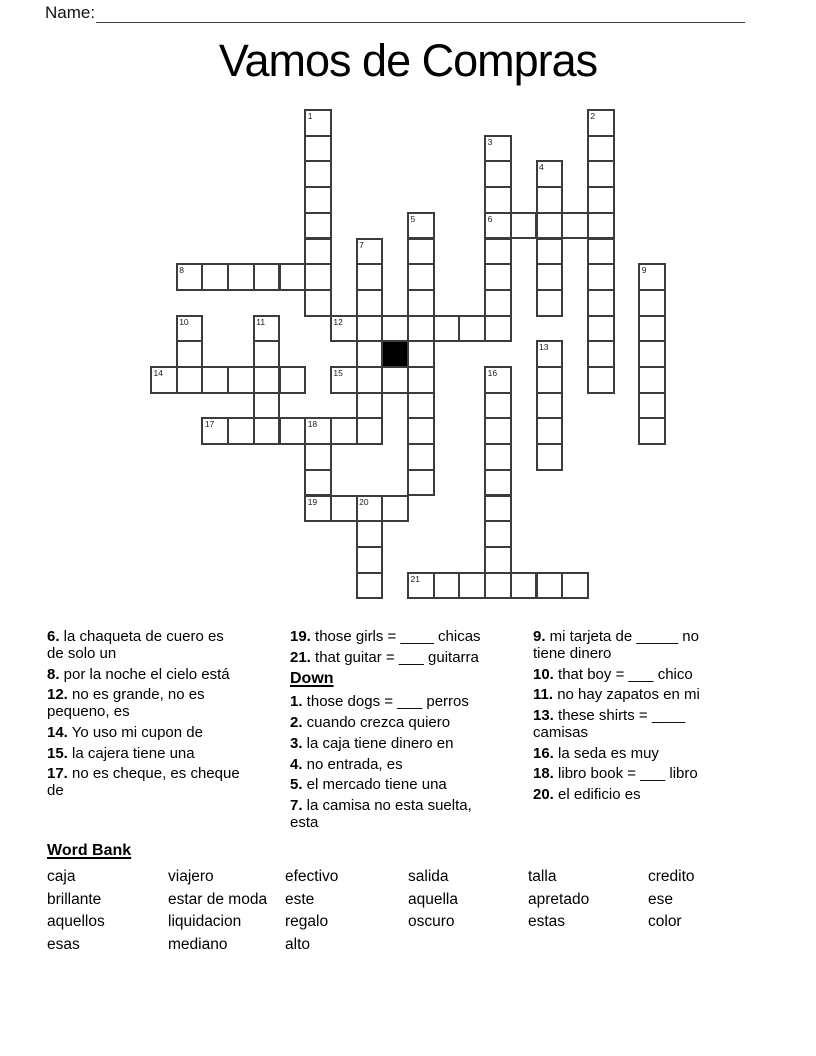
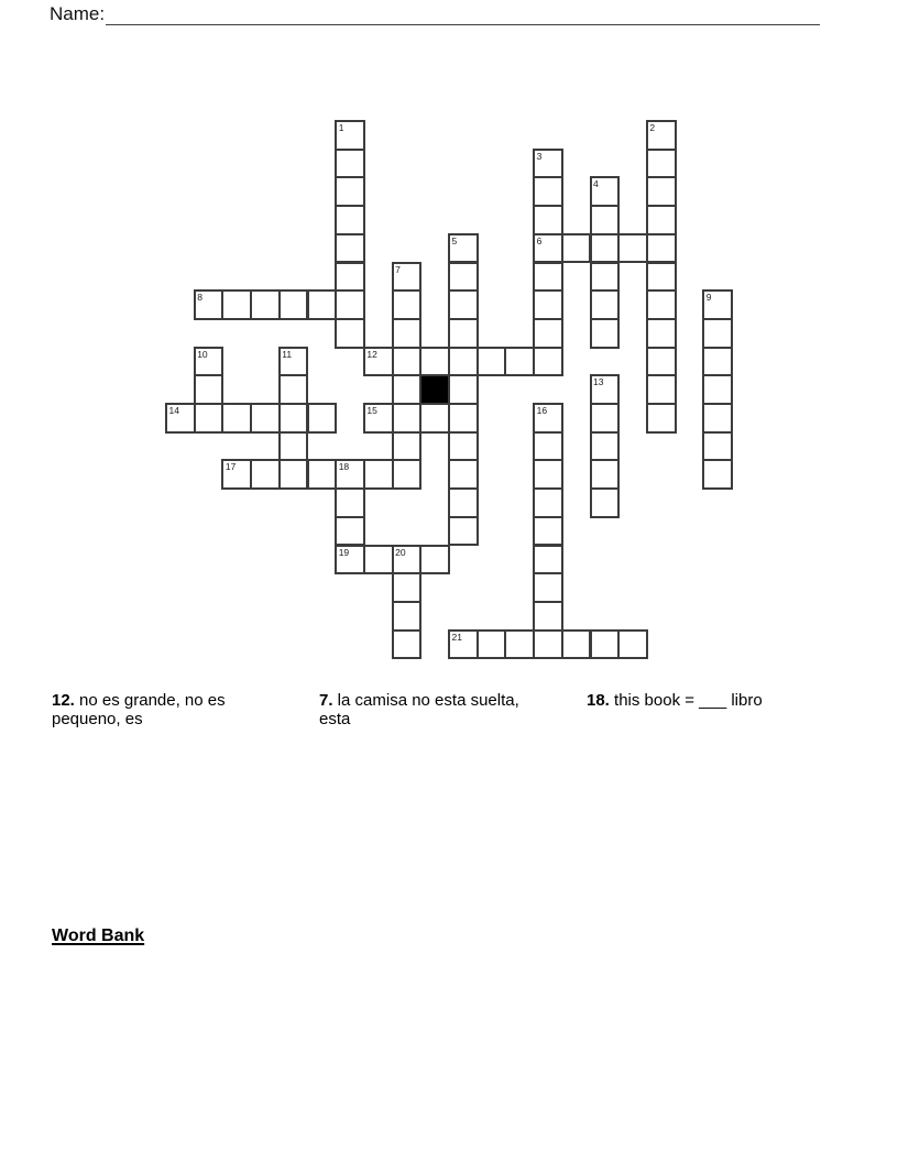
  Name:
- Vamos de Compras
  1
  2
  3
  6
  4
  5
  7
  8
  9
  10
  11
  12
  13
  14
  15
  16
  17
  18
  19
  20
  21
- 6. la chaqueta de cuero es
- de solo un
- 8. por la noche el cielo está
  12. no es grande, no es
  pequeno, es
- 14. Yo uso mi cupon de
- 15. la cajera tiene una
- 17. no es cheque, es cheque
- de
- 19. those girls = ____ chicas
- 21. that guitar = ___ guitarra
- Down
- 1. those dogs = ___ perros
- 2. cuando crezca quiero
- 3. la caja tiene dinero en
- 4. no entrada, es
- 5. el mercado tiene una
  7. la camisa no esta suelta,
  esta
- 9. mi tarjeta de _____ no
- tiene dinero
- 10. that boy = ___ chico
- 11. no hay zapatos en mi
- 13. these shirts = ____
- camisas
- 16. la seda es muy
- 18. libro book = ___ libro
+ 18. this book = ___ libro
- 20. el edificio es
  Word Bank
- caja
- viajero
- efectivo
- salida
- talla
- credito
- brillante
- estar de moda
- este
- aquella
- apretado
- ese
- aquellos
- liquidacion
- regalo
- oscuro
- estas
- color
- esas
- mediano
- alto
